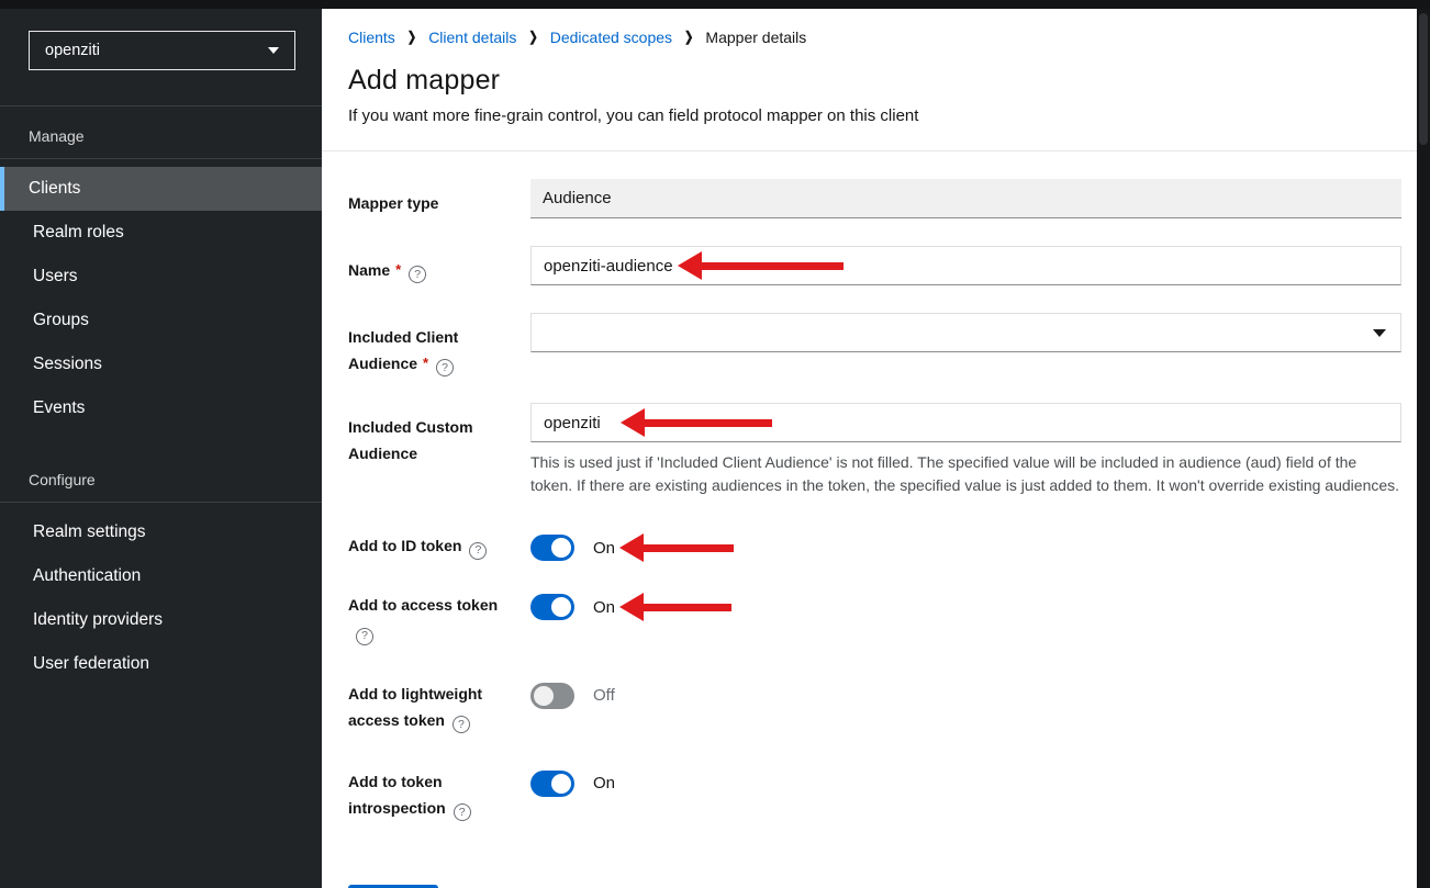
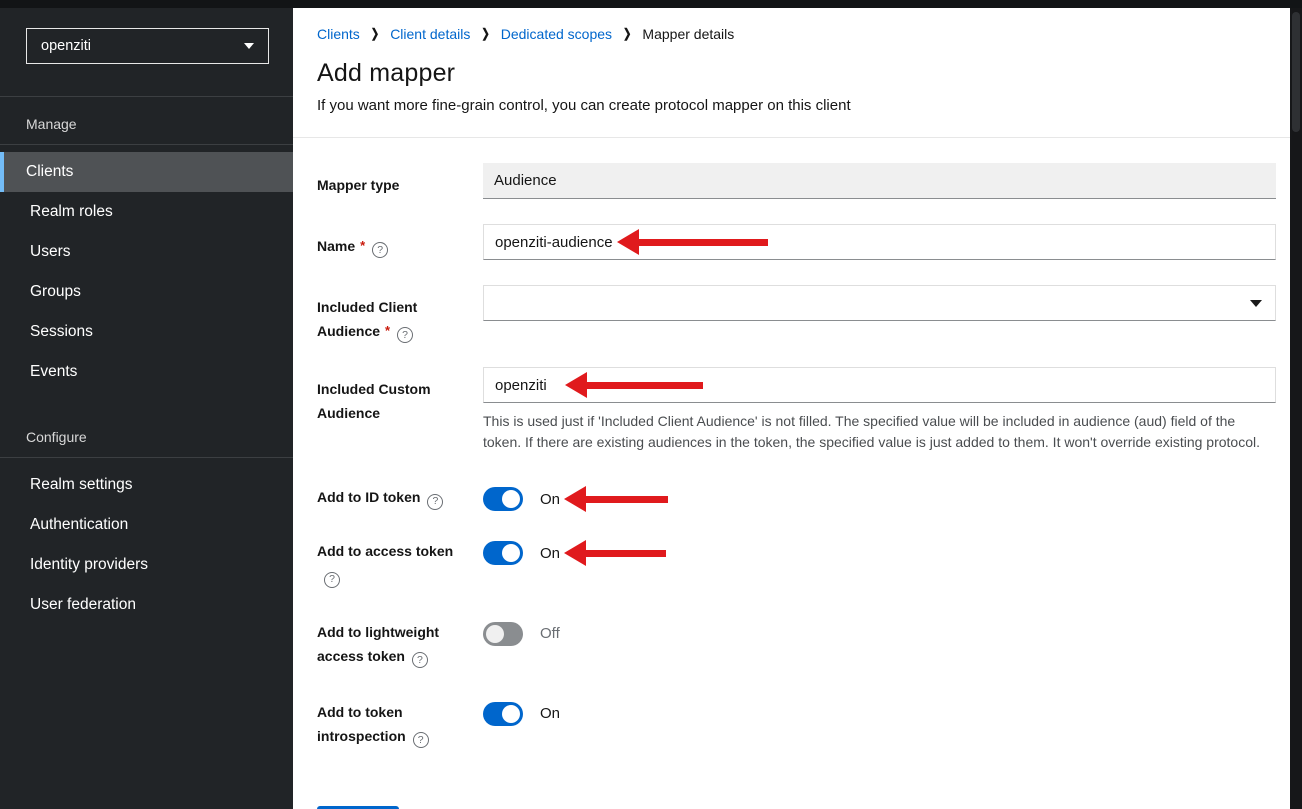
  openziti
  Manage
  Clients
  Realm roles
  Users
  Groups
  Sessions
  Events
  Configure
  Realm settings
  Authentication
  Identity providers
  User federation
  Clients
  ❯
  Client details
  ❯
  Dedicated scopes
  ❯
  Mapper details
  Add mapper
- If you want more fine-grain control, you can field protocol mapper on this client
+ If you want more fine-grain control, you can create protocol mapper on this client
  Mapper type
  Audience
  Name * ?
  openziti-audience
  Included Client Audience * ?
  Included Custom Audience
  openziti
- This is used just if 'Included Client Audience' is not filled. The specified value will be included in audience (aud) field of the token. If there are existing audiences in the token, the specified value is just added to them. It won't override existing audiences.
+ This is used just if 'Included Client Audience' is not filled. The specified value will be included in audience (aud) field of the token. If there are existing audiences in the token, the specified value is just added to them. It won't override existing protocol.
  Add to ID token ?
  On
  Add to access token?
  On
  Add to lightweight access token ?
  Off
  Add to token introspection ?
  On
